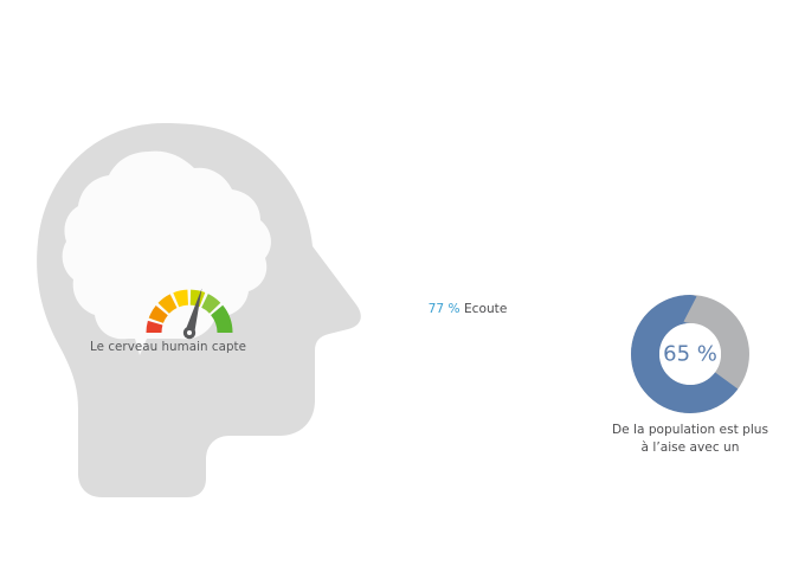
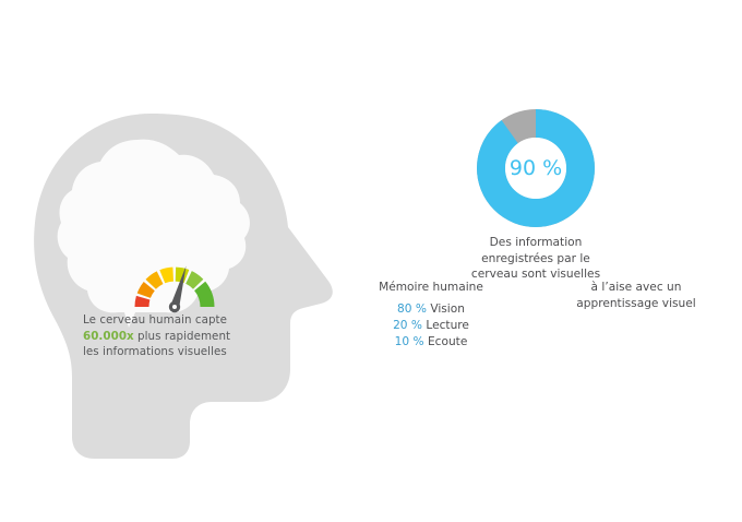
  Le cerveau humain capte
+ 60.000x plus rapidement
+ les informations visuelles
+ 90 %
+ Des information
+ enregistrées par le
+ cerveau sont visuelles
+ Mémoire humaine
+ 80 % Vision
+ 20 % Lecture
- 77 % Ecoute
+ 10 % Ecoute
- 65 %
- De la population est plus
  à l’aise avec un
+ apprentissage visuel
